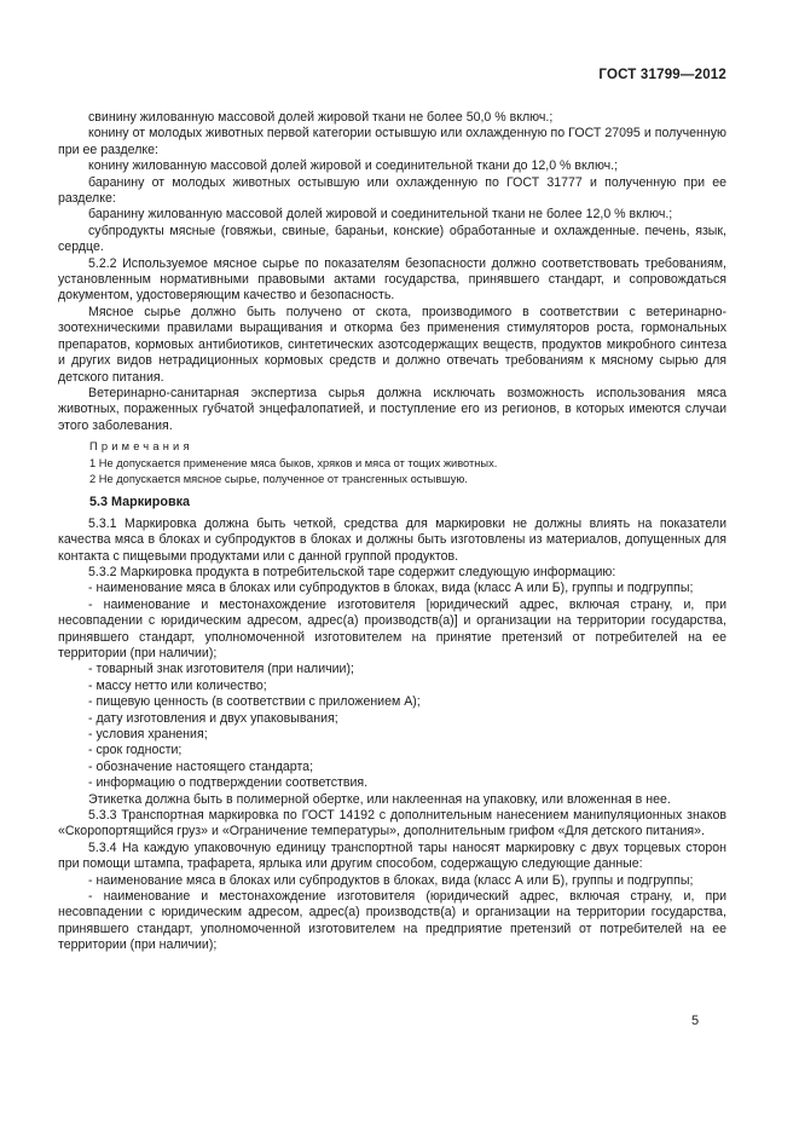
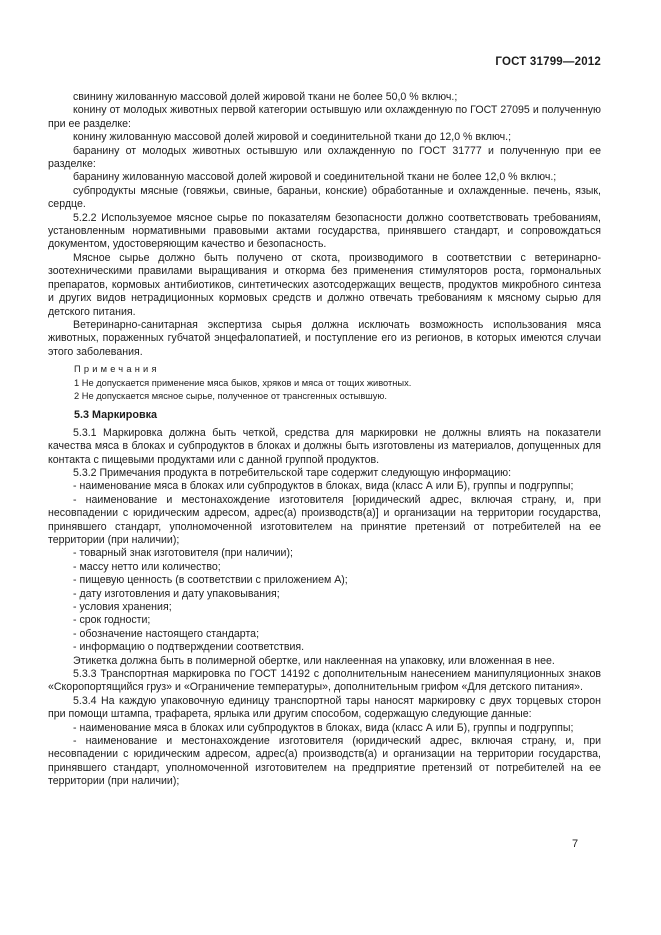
  ГОСТ 31799—2012
  свинину жилованную массовой долей жировой ткани не более 50,0 % включ.;
  конину от молодых животных первой категории остывшую или охлажденную по ГОСТ 27095 и полученную при ее разделке:
  конину жилованную массовой долей жировой и соединительной ткани до 12,0 % включ.;
  баранину от молодых животных остывшую или охлажденную по ГОСТ 31777 и полученную при ее разделке:
  баранину жилованную массовой долей жировой и соединительной ткани не более 12,0 % включ.;
  субпродукты мясные (говяжьи, свиные, бараньи, конские) обработанные и охлажденные. печень, язык, сердце.
  5.2.2 Используемое мясное сырье по показателям безопасности должно соответствовать требованиям, установленным нормативными правовыми актами государства, принявшего стандарт, и сопровождаться документом, удостоверяющим качество и безопасность.
  Мясное сырье должно быть получено от скота, производимого в соответствии с ветеринарно-зоотехническими правилами выращивания и откорма без применения стимуляторов роста, гормональных препаратов, кормовых антибиотиков, синтетических азотсодержащих веществ, продуктов микробного синтеза и других видов нетрадиционных кормовых средств и должно отвечать требованиям к мясному сырью для детского питания.
  Ветеринарно-санитарная экспертиза сырья должна исключать возможность использования мяса животных, пораженных губчатой энцефалопатией, и поступление его из регионов, в которых имеются случаи этого заболевания.
  Примечания
  1 Не допускается применение мяса быков, хряков и мяса от тощих животных.
  2 Не допускается мясное сырье, полученное от трансгенных остывшую.
  5.3 Маркировка
  5.3.1 Маркировка должна быть четкой, средства для маркировки не должны влиять на показатели качества мяса в блоках и субпродуктов в блоках и должны быть изготовлены из материалов, допущенных для контакта с пищевыми продуктами или с данной группой продуктов.
- 5.3.2 Маркировка продукта в потребительской таре содержит следующую информацию:
+ 5.3.2 Примечания продукта в потребительской таре содержит следующую информацию:
  - наименование мяса в блоках или субпродуктов в блоках, вида (класс А или Б), группы и подгруппы;
  - наименование и местонахождение изготовителя [юридический адрес, включая страну, и, при несовпадении с юридическим адресом, адрес(а) производств(а)] и организации на территории государства, принявшего стандарт, уполномоченной изготовителем на принятие претензий от потребителей на ее территории (при наличии);
  - товарный знак изготовителя (при наличии);
  - массу нетто или количество;
  - пищевую ценность (в соответствии с приложением А);
- - дату изготовления и двух упаковывания;
+ - дату изготовления и дату упаковывания;
  - условия хранения;
  - срок годности;
  - обозначение настоящего стандарта;
  - информацию о подтверждении соответствия.
  Этикетка должна быть в полимерной обертке, или наклеенная на упаковку, или вложенная в нее.
  5.3.3 Транспортная маркировка по ГОСТ 14192 с дополнительным нанесением манипуляционных знаков «Скоропортящийся груз» и «Ограничение температуры», дополнительным грифом «Для детского питания».
  5.3.4 На каждую упаковочную единицу транспортной тары наносят маркировку с двух торцевых сторон при помощи штампа, трафарета, ярлыка или другим способом, содержащую следующие данные:
  - наименование мяса в блоках или субпродуктов в блоках, вида (класс А или Б), группы и подгруппы;
  - наименование и местонахождение изготовителя (юридический адрес, включая страну, и, при несовпадении с юридическим адресом, адрес(а) производств(а) и организации на территории государства, принявшего стандарт, уполномоченной изготовителем на предприятие претензий от потребителей на ее территории (при наличии);
- 5
+ 7
